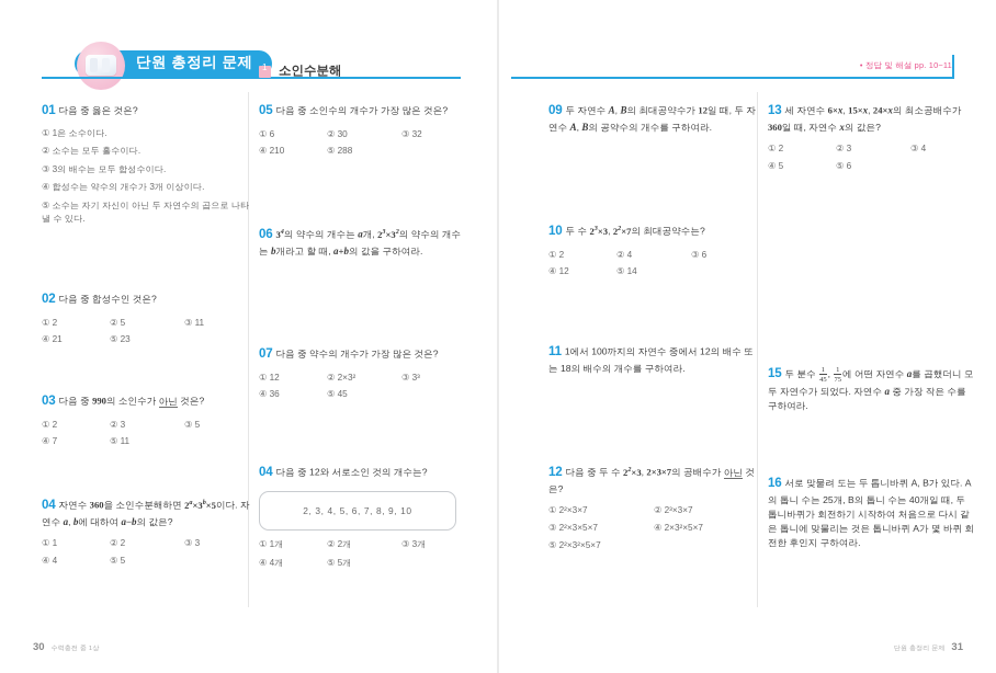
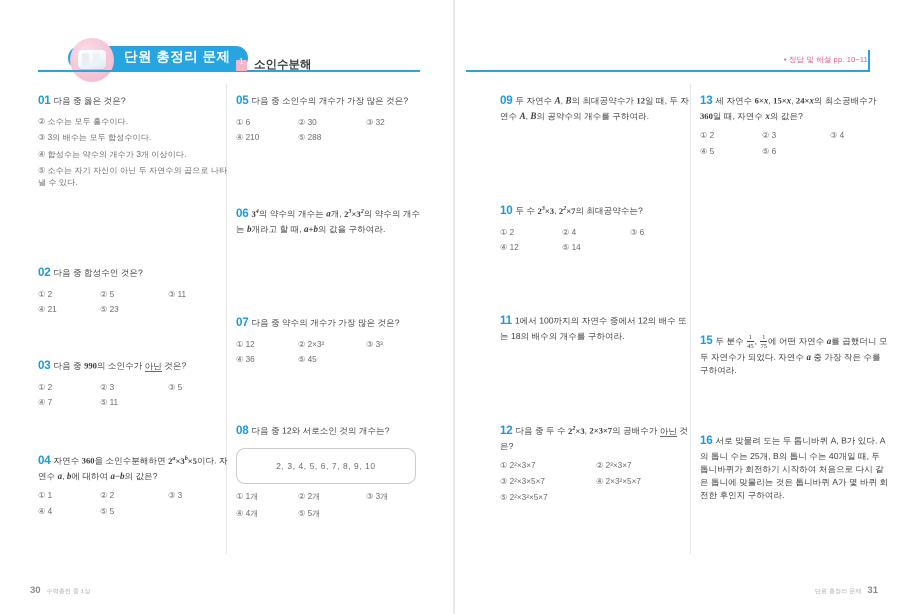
  단원 총정리 문제
  1
  소인수분해
  • 정답 및 해설 pp. 10~11
  01 다음 중 옳은 것은?
- ① 1은 소수이다.
  ② 소수는 모두 홀수이다.
  ③ 3의 배수는 모두 합성수이다.
  ④ 합성수는 약수의 개수가 3개 이상이다.
  ⑤ 소수는 자기 자신이 아닌 두 자연수의 곱으로 나타낼 수 있다.
  02 다음 중 합성수인 것은?
  ① 2
  ② 5
  ③ 11
  ④ 21
  ⑤ 23
  03 다음 중 990의 소인수가 아닌 것은?
  ① 2
  ② 3
  ③ 5
  ④ 7
  ⑤ 11
  04 자연수 360을 소인수분해하면 2 ×3 ×5이다. 자연수 a, b에 대하여 a−b의 값은?
  ① 1
  ② 2
  ③ 3
  ④ 4
  ⑤ 5
  05 다음 중 소인수의 개수가 가장 많은 것은?
  ① 6
  ② 30
  ③ 32
  ④ 210
  ⑤ 288
  06 3 의 약수의 개수는 a개, 2 ×3 의 약수의 개수는 b개라고 할 때, a+b의 값을 구하여라.
  07 다음 중 약수의 개수가 가장 많은 것은?
  ① 12
  ② 2×3²
  ③ 3³
  ④ 36
  ⑤ 45
- 04 다음 중 12와 서로소인 것의 개수는?
+ 08 다음 중 12와 서로소인 것의 개수는?
  2, 3, 4, 5, 6, 7, 8, 9, 10
  ① 1개
  ② 2개
  ③ 3개
  ④ 4개
  ⑤ 5개
  09 두 자연수 A, B의 최대공약수가 12일 때, 두 자연수 A, B의 공약수의 개수를 구하여라.
  10 두 수 2 ×3, 2 ×7의 최대공약수는?
  ① 2
  ② 4
  ③ 6
  ④ 12
  ⑤ 14
  11 1에서 100까지의 자연수 중에서 12의 배수 또는 18의 배수의 개수를 구하여라.
  12 다음 중 두 수 2 ×3, 2×3×7의 공배수가 아닌 것은?
  ① 2²×3×7
  ② 2³×3×7
  ③ 2²×3×5×7
  ④ 2×3²×5×7
  ⑤ 2²×3²×5×7
  13 세 자연수 6×x, 15×x, 24×x의 최소공배수가 360일 때, 자연수 x의 값은?
  ① 2
  ② 3
  ③ 4
  ④ 5
  ⑤ 6
  15 두 분수
  ,
  에 어떤 자연수 a를 곱했더니 모두 자연수가 되었다. 자연수 a 중 가장 작은 수를 구하여라.
  16 서로 맞물려 도는 두 톱니바퀴 A, B가 있다. A의 톱니 수는 25개, B의 톱니 수는 40개일 때, 두 톱니바퀴가 회전하기 시작하여 처음으로 다시 같은 톱니에 맞물리는 것은 톱니바퀴 A가 몇 바퀴 회전한 후인지 구하여라.
  30
  31
